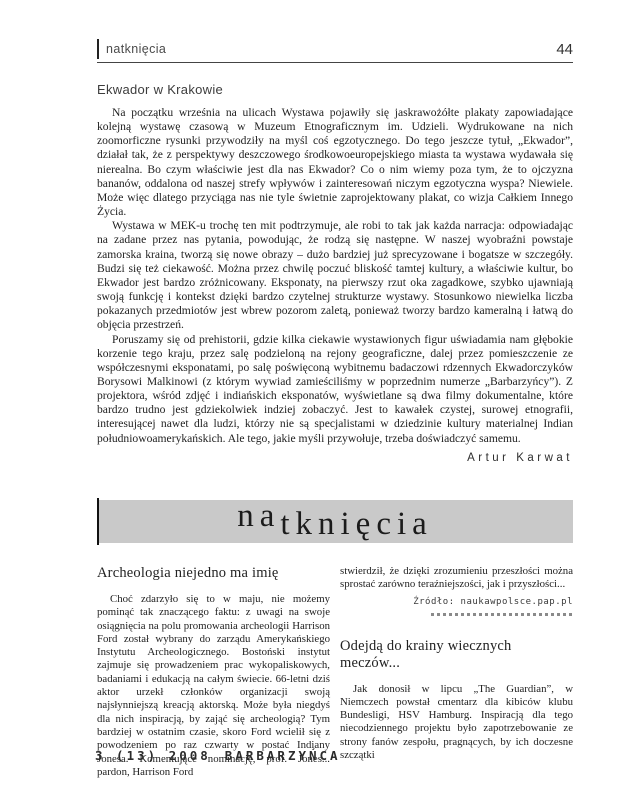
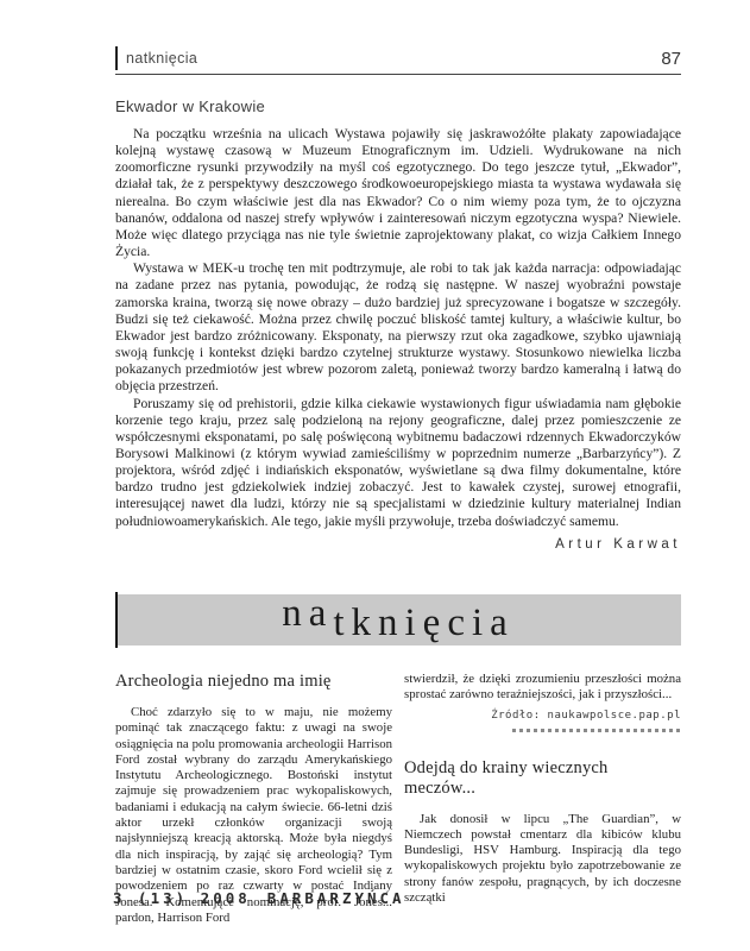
  natknięcia
- 44
+ 87
  Ekwador w Krakowie
  Na początku września na ulicach Wystawa pojawiły się jaskrawożółte plakaty zapowiadające kolejną wystawę czasową w Muzeum Etnograficznym im. Udzieli. Wydrukowane na nich zoomorficzne rysunki przywodziły na myśl coś egzotycznego. Do tego jeszcze tytuł, „Ekwador”, działał tak, że z perspektywy deszczowego środkowoeuropejskiego miasta ta wystawa wydawała się nierealna. Bo czym właściwie jest dla nas Ekwador? Co o nim wiemy poza tym, że to ojczyzna bananów, oddalona od naszej strefy wpływów i zainteresowań niczym egzotyczna wyspa? Niewiele. Może więc dlatego przyciąga nas nie tyle świetnie zaprojektowany plakat, co wizja Całkiem Innego Życia.
  Wystawa w MEK-u trochę ten mit podtrzymuje, ale robi to tak jak każda narracja: odpowiadając na zadane przez nas pytania, powodując, że rodzą się następne. W naszej wyobraźni powstaje zamorska kraina, tworzą się nowe obrazy – dużo bardziej już sprecyzowane i bogatsze w szczegóły. Budzi się też ciekawość. Można przez chwilę poczuć bliskość tamtej kultury, a właściwie kultur, bo Ekwador jest bardzo zróżnicowany. Eksponaty, na pierwszy rzut oka zagadkowe, szybko ujawniają swoją funkcję i kontekst dzięki bardzo czytelnej strukturze wystawy. Stosunkowo niewielka liczba pokazanych przedmiotów jest wbrew pozorom zaletą, ponieważ tworzy bardzo kameralną i łatwą do objęcia przestrzeń.
  Poruszamy się od prehistorii, gdzie kilka ciekawie wystawionych figur uświadamia nam głębokie korzenie tego kraju, przez salę podzieloną na rejony geograficzne, dalej przez pomieszczenie ze współczesnymi eksponatami, po salę poświęconą wybitnemu badaczowi rdzennych Ekwadorczyków Borysowi Malkinowi (z którym wywiad zamieściliśmy w poprzednim numerze „Barbarzyńcy”). Z projektora, wśród zdjęć i indiańskich eksponatów, wyświetlane są dwa filmy dokumentalne, które bardzo trudno jest gdziekolwiek indziej zobaczyć. Jest to kawałek czystej, surowej etnografii, interesującej nawet dla ludzi, którzy nie są specjalistami w dziedzinie kultury materialnej Indian południowoamerykańskich. Ale tego, jakie myśli przywołuje, trzeba doświadczyć samemu.
  Artur Karwat
  natknięcia
  Archeologia niejedno ma imię
  Choć zdarzyło się to w maju, nie możemy pominąć tak znaczącego faktu: z uwagi na swoje osiągnięcia na polu promowania archeologii Harrison Ford został wybrany do zarządu Amerykańskiego Instytutu Archeologicznego. Bostoński instytut zajmuje się prowadzeniem prac wykopaliskowych, badaniami i edukacją na całym świecie. 66-letni dziś aktor urzekł członków organizacji swoją najsłynniejszą kreacją aktorską. Może była niegdyś dla nich inspiracją, by zająć się archeologią? Tym bardziej w ostatnim czasie, skoro Ford wcielił się z powodzeniem po raz czwarty w postać Indiany Jonesa. Komentujące nominację, prof. Jones... pardon, Harrison Ford
  stwierdził, że dzięki zrozumieniu przeszłości można sprostać zarówno teraźniejszości, jak i przyszłości...
  Źródło: naukawpolsce.pap.pl
  Odejdą do krainy wiecznych meczów...
- Jak donosił w lipcu „The Guardian”, w Niemczech powstał cmentarz dla kibiców klubu Bundesligi, HSV Hamburg. Inspiracją dla tego niecodziennego projektu było zapotrzebowanie ze strony fanów zespołu, pragnących, by ich doczesne szczątki
+ Jak donosił w lipcu „The Guardian”, w Niemczech powstał cmentarz dla kibiców klubu Bundesligi, HSV Hamburg. Inspiracją dla tego wykopaliskowych projektu było zapotrzebowanie ze strony fanów zespołu, pragnących, by ich doczesne szczątki
  3 (13) 2008
  BARBARZYŃCA
